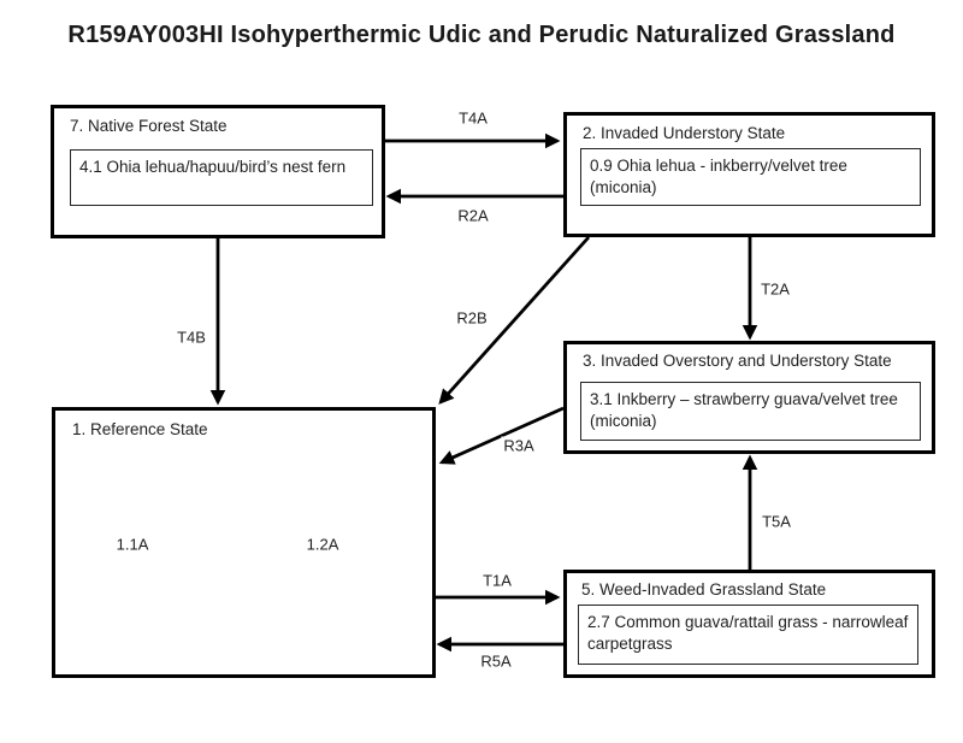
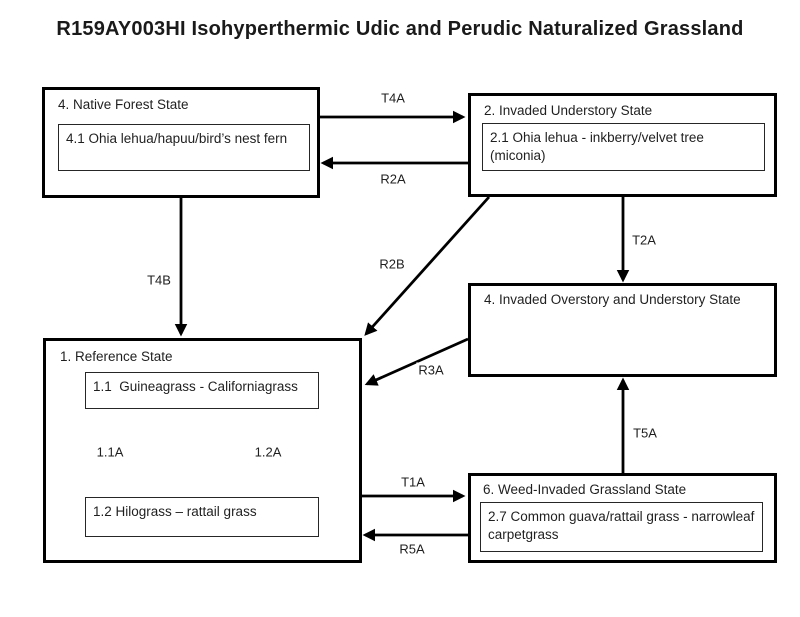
  R159AY003HI Isohyperthermic Udic and Perudic Naturalized Grassland
- 7. Native Forest State
+ 4. Native Forest State
  4.1 Ohia lehua/hapuu/bird’s nest fern
  2. Invaded Understory State
- 0.9 Ohia lehua - inkberry/velvet tree (miconia)
+ 2.1 Ohia lehua - inkberry/velvet tree (miconia)
- 3. Invaded Overstory and Understory State
+ 4. Invaded Overstory and Understory State
- 3.1 Inkberry – strawberry guava/velvet tree (miconia)
  1. Reference State
+ 1.1 Guineagrass - Californiagrass
+ 1.2 Hilograss – rattail grass
- 5. Weed-Invaded Grassland State
+ 6. Weed-Invaded Grassland State
  2.7 Common guava/rattail grass - narrowleaf carpetgrass
  T4A
  R2A
  T4B
  T2A
  R2B
  R3A
  T5A
  T1A
  R5A
  1.1A
  1.2A
